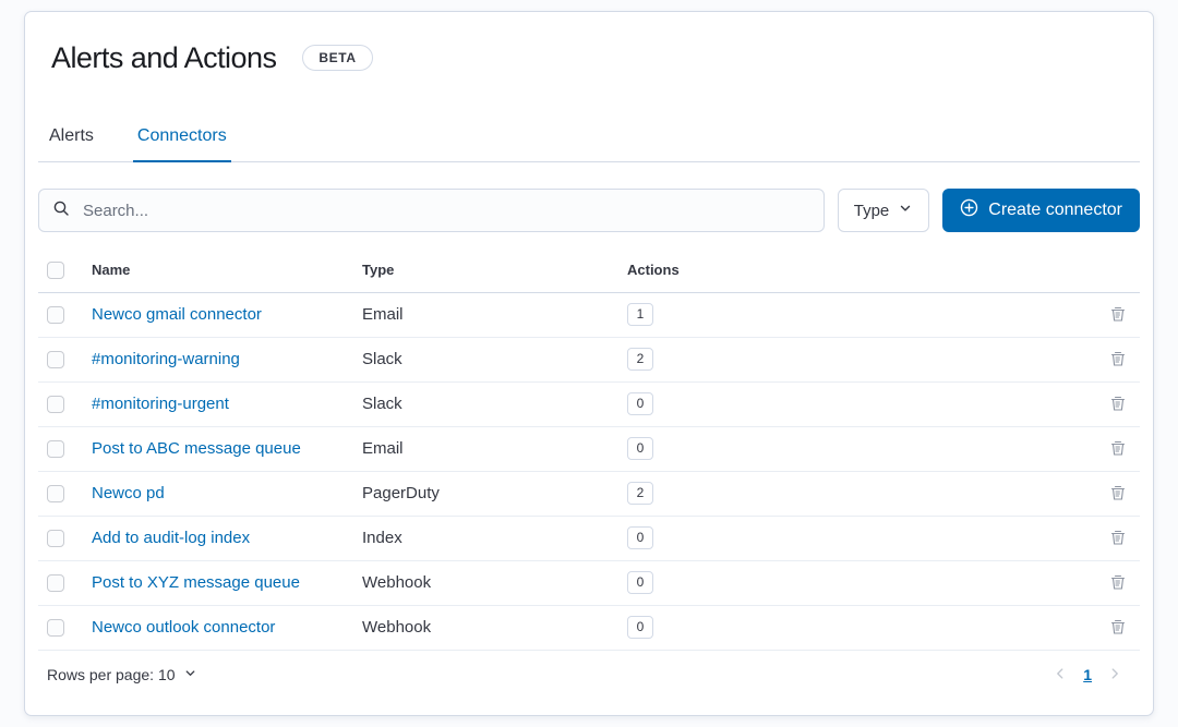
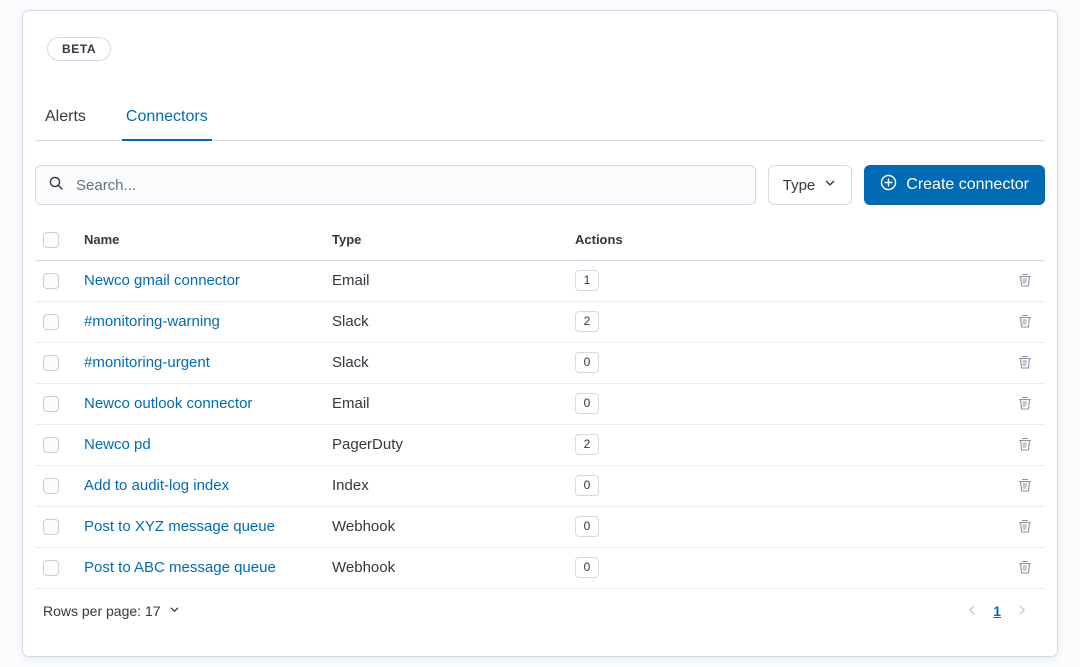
- Alerts and Actions
  BETA
  Alerts
  Connectors
  Search...
  Type
  Create connector
  	Name	Type	Actions
  	Newco gmail connector	Email	1
  	#monitoring-warning	Slack	2
  	#monitoring-urgent	Slack	0
- 	Post to ABC message queue	Email	0
+ 	Newco outlook connector	Email	0
  	Newco pd	PagerDuty	2
  	Add to audit-log index	Index	0
  	Post to XYZ message queue	Webhook	0
- 	Newco outlook connector	Webhook	0
+ 	Post to ABC message queue	Webhook	0
- Rows per page: 10
+ Rows per page: 17
  1
